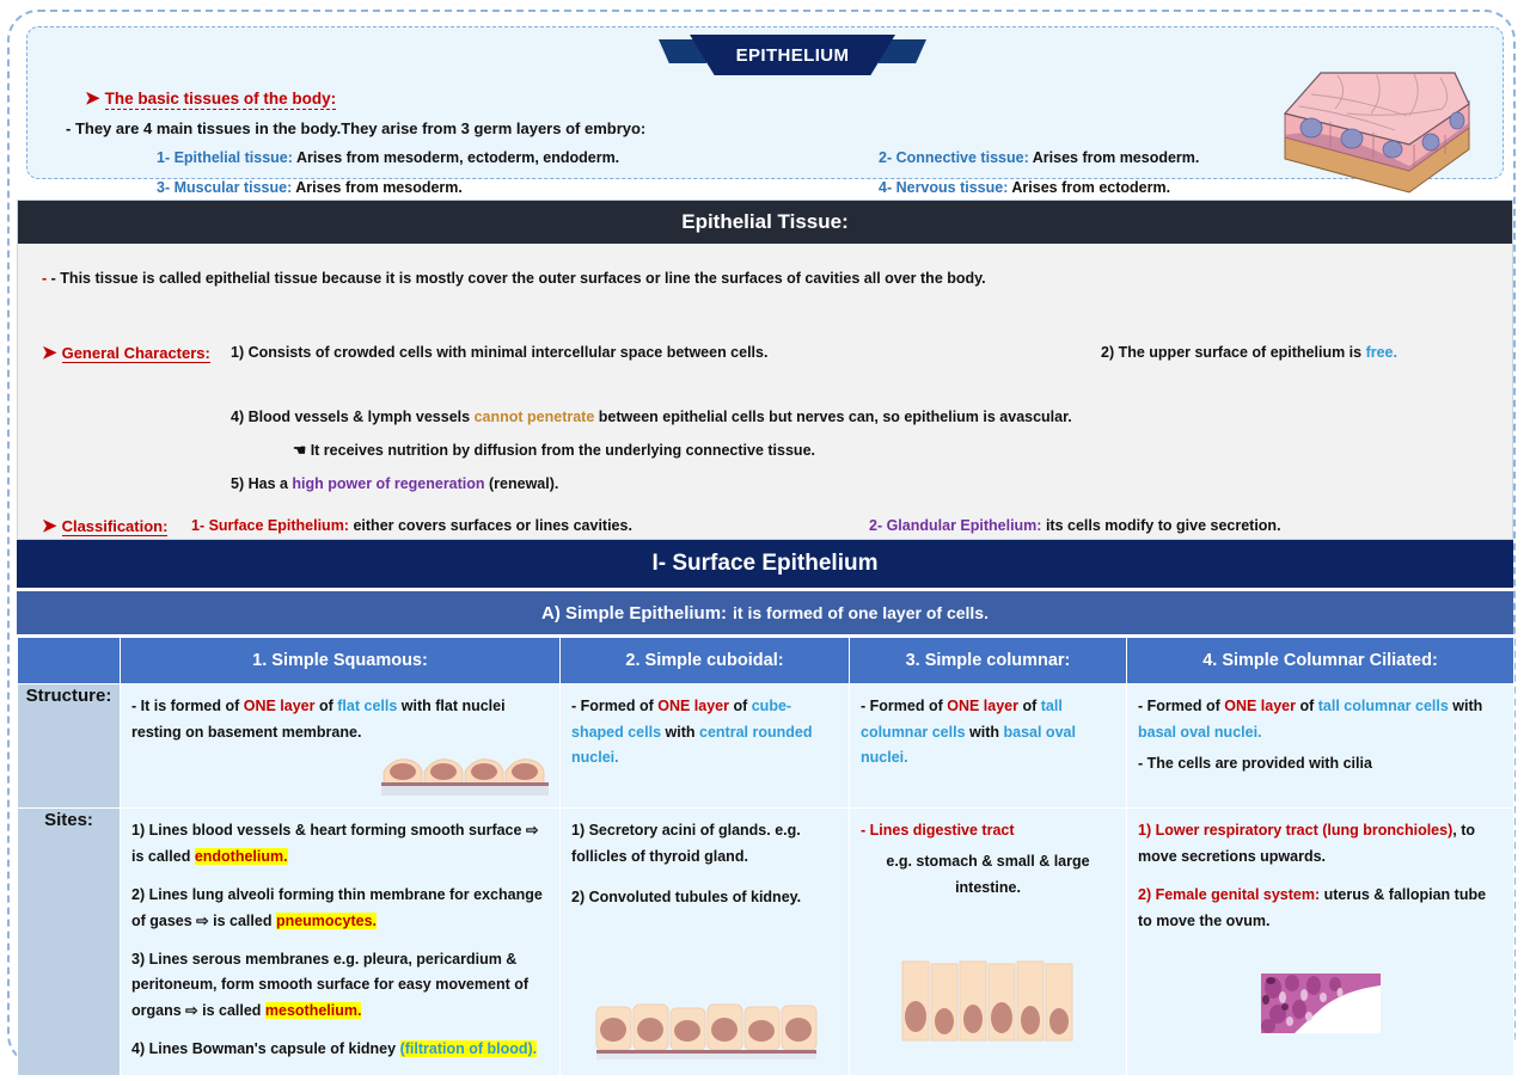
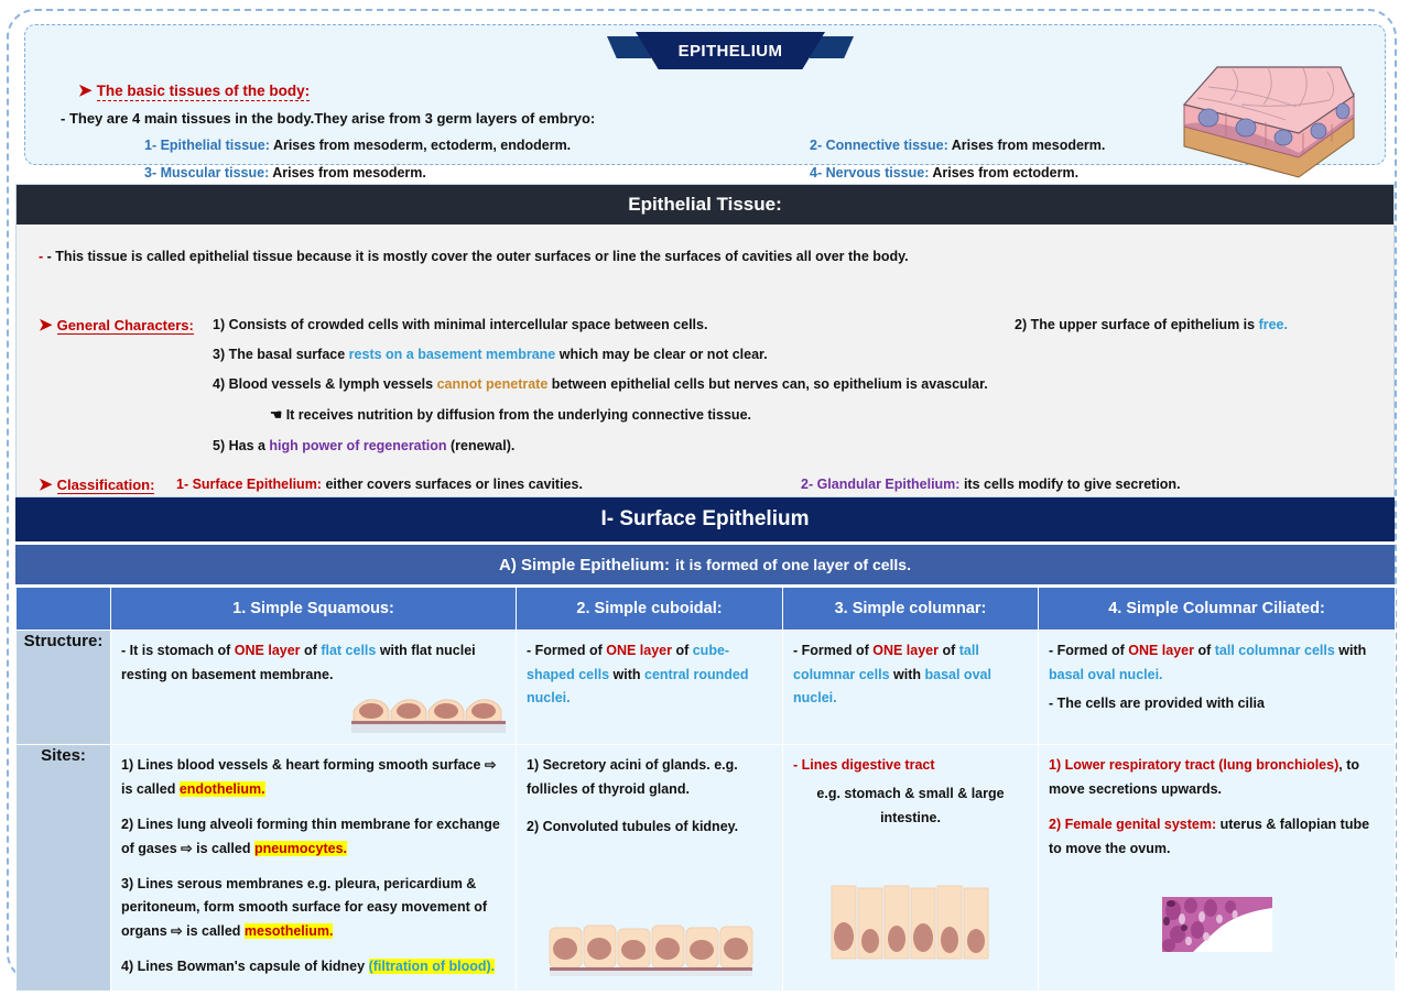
  EPITHELIUM
  ➤ The basic tissues of the body:
  - They are 4 main tissues in the body.They arise from 3 germ layers of embryo:
  1- Epithelial tissue: Arises from mesoderm, ectoderm, endoderm.
  2- Connective tissue: Arises from mesoderm.
  3- Muscular tissue: Arises from mesoderm.
  4- Nervous tissue: Arises from ectoderm.
  Epithelial Tissue:
  - - This tissue is called epithelial tissue because it is mostly cover the outer surfaces or line the surfaces of cavities all over the body.
  ➤ General Characters:
  1) Consists of crowded cells with minimal intercellular space between cells.
  2) The upper surface of epithelium is free.
+ 3) The basal surface rests on a basement membrane which may be clear or not clear.
  4) Blood vessels & lymph vessels cannot penetrate between epithelial cells but nerves can, so epithelium is avascular.
  ☚ It receives nutrition by diffusion from the underlying connective tissue.
  5) Has a high power of regeneration (renewal).
  ➤ Classification:
  1- Surface Epithelium: either covers surfaces or lines cavities.
  2- Glandular Epithelium: its cells modify to give secretion.
  I- Surface Epithelium
  A) Simple Epithelium:
  it is formed of one layer of cells.
  	1. Simple Squamous:	2. Simple cuboidal:	3. Simple columnar:	4. Simple Columnar Ciliated:
- Structure:	- It is formed of ONE layer of flat cells with flat nuclei resting on basement membrane.	- Formed of ONE layer of cube-shaped cells with central rounded nuclei.	- Formed of ONE layer of tall columnar cells with basal oval nuclei.	- Formed of ONE layer of tall columnar cells with basal oval nuclei. - The cells are provided with cilia
+ Structure:	- It is stomach of ONE layer of flat cells with flat nuclei resting on basement membrane.	- Formed of ONE layer of cube-shaped cells with central rounded nuclei.	- Formed of ONE layer of tall columnar cells with basal oval nuclei.	- Formed of ONE layer of tall columnar cells with basal oval nuclei. - The cells are provided with cilia
  Sites:	1) Lines blood vessels & heart forming smooth surface ⇨ is called endothelium. 2) Lines lung alveoli forming thin membrane for exchange of gases ⇨ is called pneumocytes. 3) Lines serous membranes e.g. pleura, pericardium & peritoneum, form smooth surface for easy movement of organs ⇨ is called mesothelium. 4) Lines Bowman's capsule of kidney (filtration of blood).	1) Secretory acini of glands. e.g. follicles of thyroid gland. 2) Convoluted tubules of kidney.	- Lines digestive tract e.g. stomach & small & large intestine.	1) Lower respiratory tract (lung bronchioles), to move secretions upwards. 2) Female genital system: uterus & fallopian tube to move the ovum.
